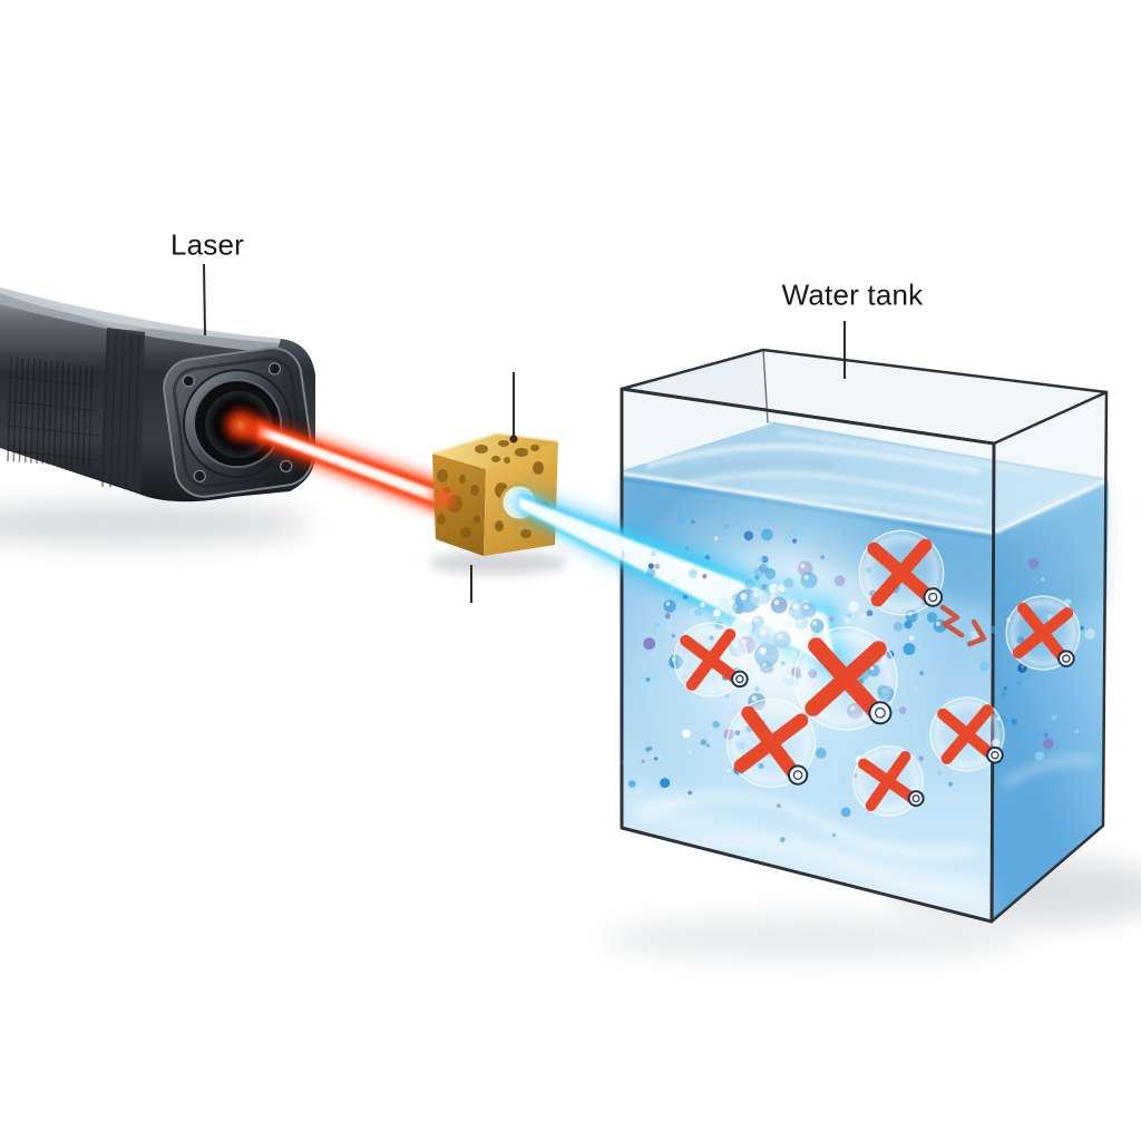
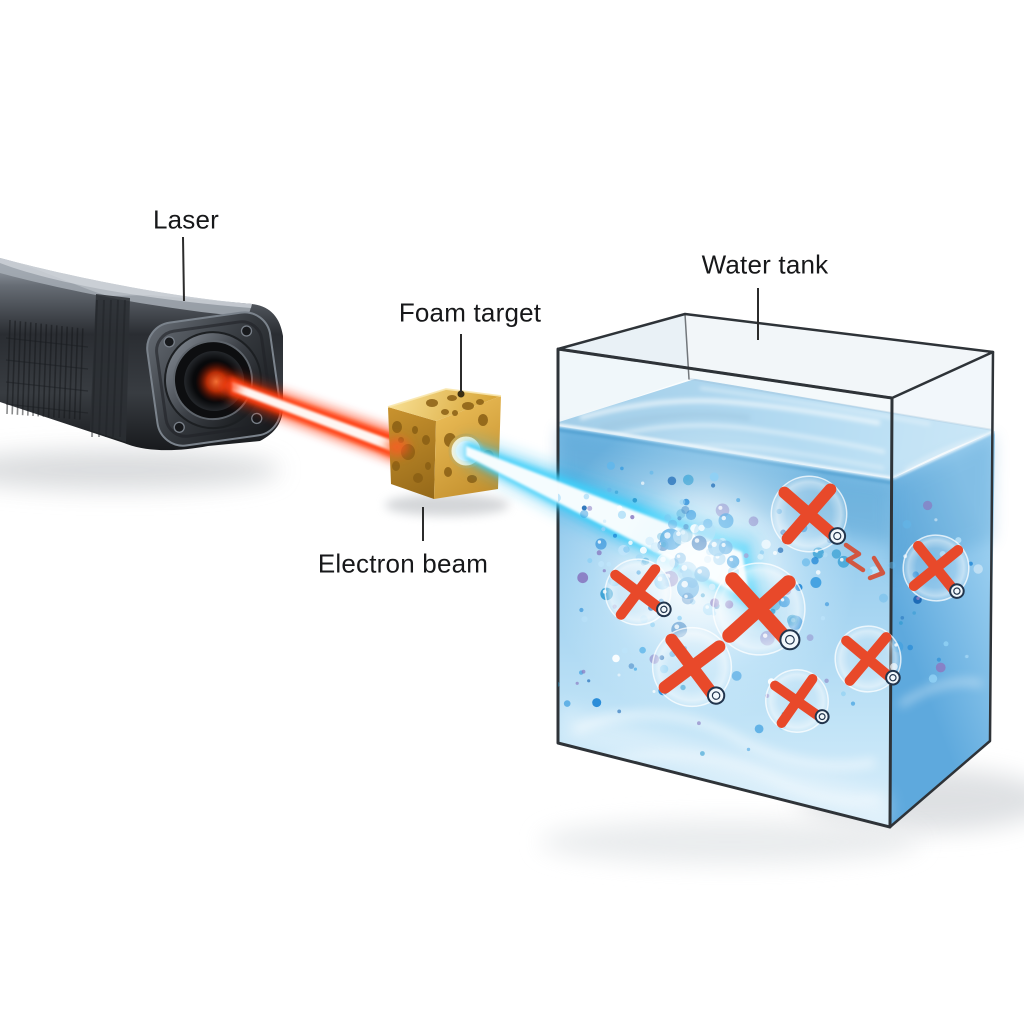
  Laser
+ Foam target
+ Electron beam
  Water tank
